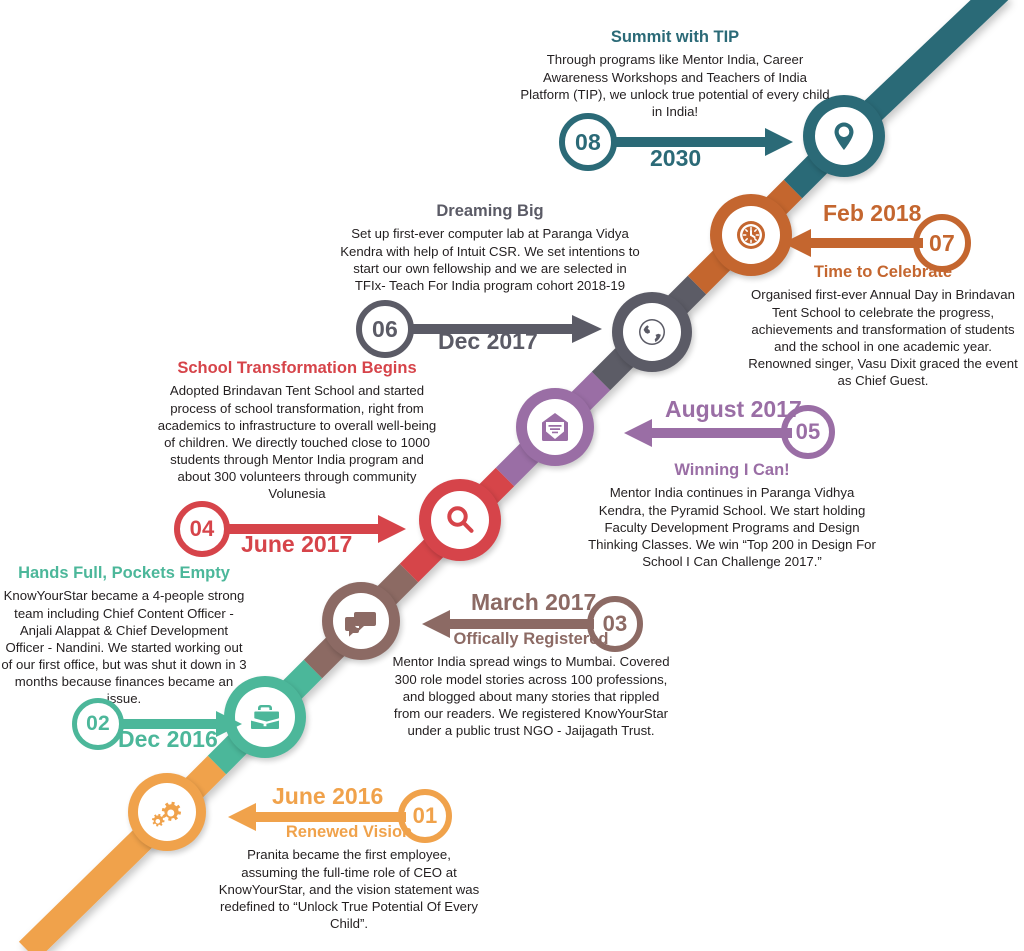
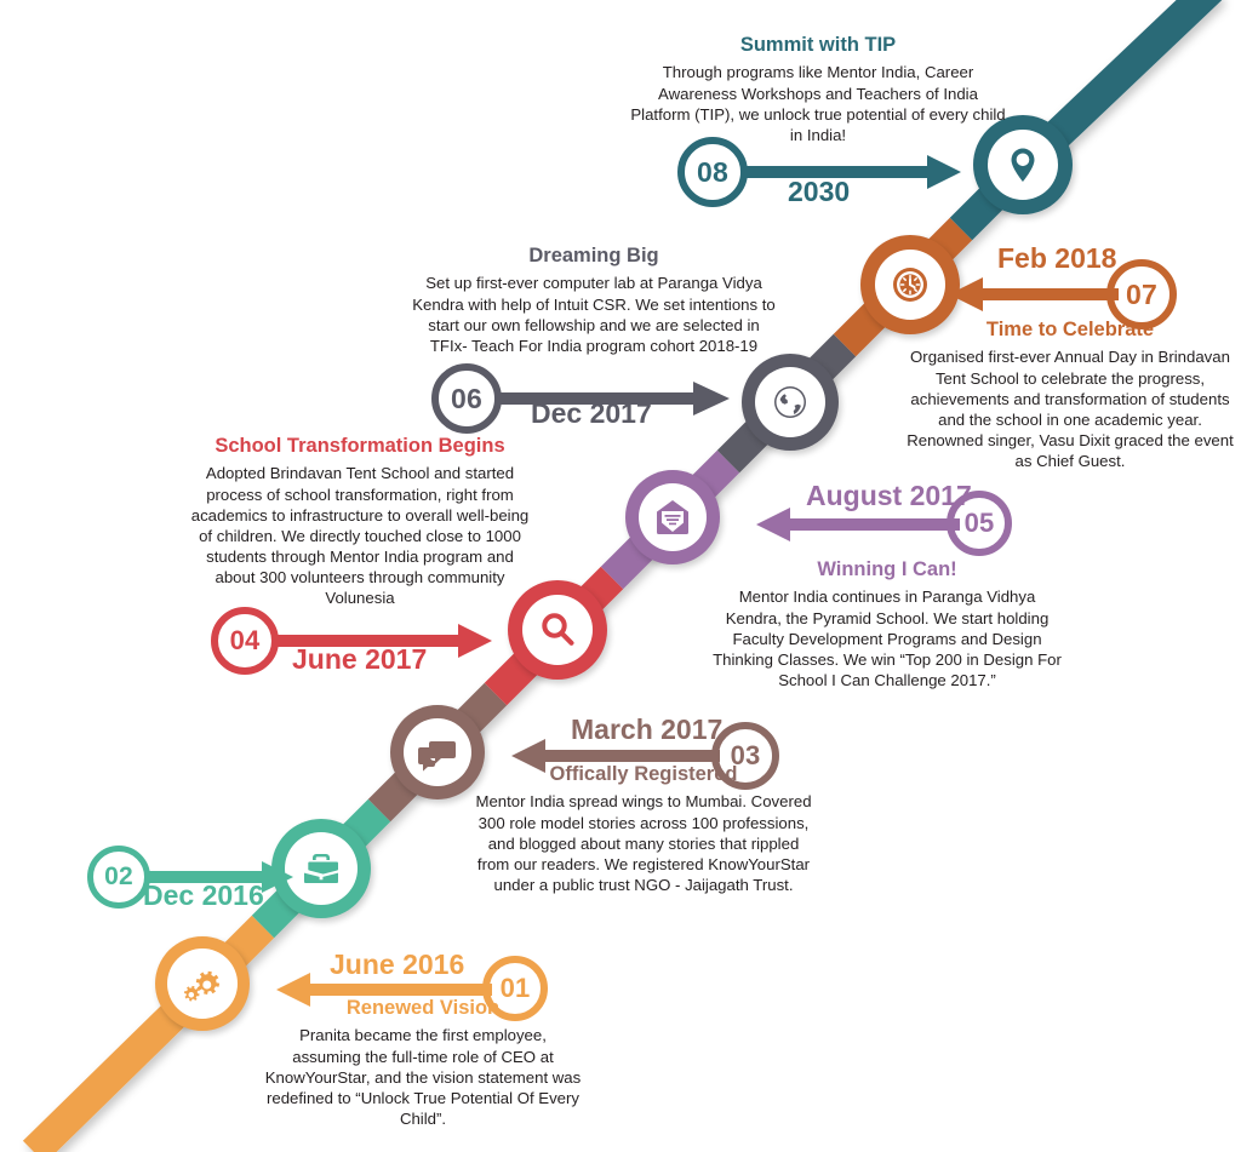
  Summit with TIP
  Through programs like Mentor India, Career Awareness Workshops and Teachers of India Platform (TIP), we unlock true potential of every child in India!
  08
  2030
  07
  Feb 2018
  Time to Celebrate
  Organised first-ever Annual Day in Brindavan Tent School to celebrate the progress, achievements and transformation of students and the school in one academic year. Renowned singer, Vasu Dixit graced the event as Chief Guest.
  Dreaming Big
  Set up first-ever computer lab at Paranga Vidya Kendra with help of Intuit CSR. We set intentions to start our own fellowship and we are selected in TFIx- Teach For India program cohort 2018-19
  06
  Dec 2017
  05
  August 2017
  Winning I Can!
  Mentor India continues in Paranga Vidhya Kendra, the Pyramid School. We start holding Faculty Development Programs and Design Thinking Classes. We win “Top 200 in Design For School I Can Challenge 2017.”
  School Transformation Begins
  Adopted Brindavan Tent School and started process of school transformation, right from academics to infrastructure to overall well-being of children. We directly touched close to 1000 students through Mentor India program and about 300 volunteers through community Volunesia
  04
  June 2017
  03
  March 2017
  Offically Registered
  Mentor India spread wings to Mumbai. Covered 300 role model stories across 100 professions, and blogged about many stories that rippled from our readers. We registered KnowYourStar under a public trust NGO - Jaijagath Trust.
- Hands Full, Pockets Empty
- KnowYourStar became a 4-people strong team including Chief Content Officer - Anjali Alappat & Chief Development Officer - Nandini. We started working out of our first office, but was shut it down in 3 months because finances became an issue.
  02
  Dec 2016
  01
  June 2016
  Renewed Vision
  Pranita became the first employee, assuming the full-time role of CEO at KnowYourStar, and the vision statement was redefined to “Unlock True Potential Of Every Child”.
